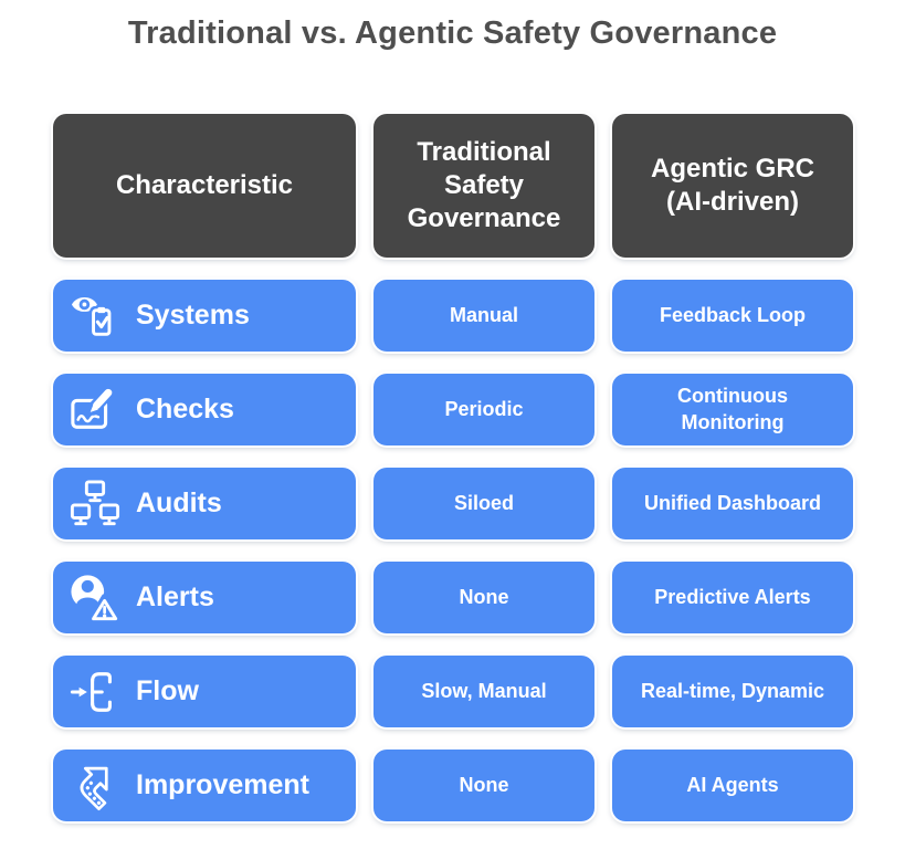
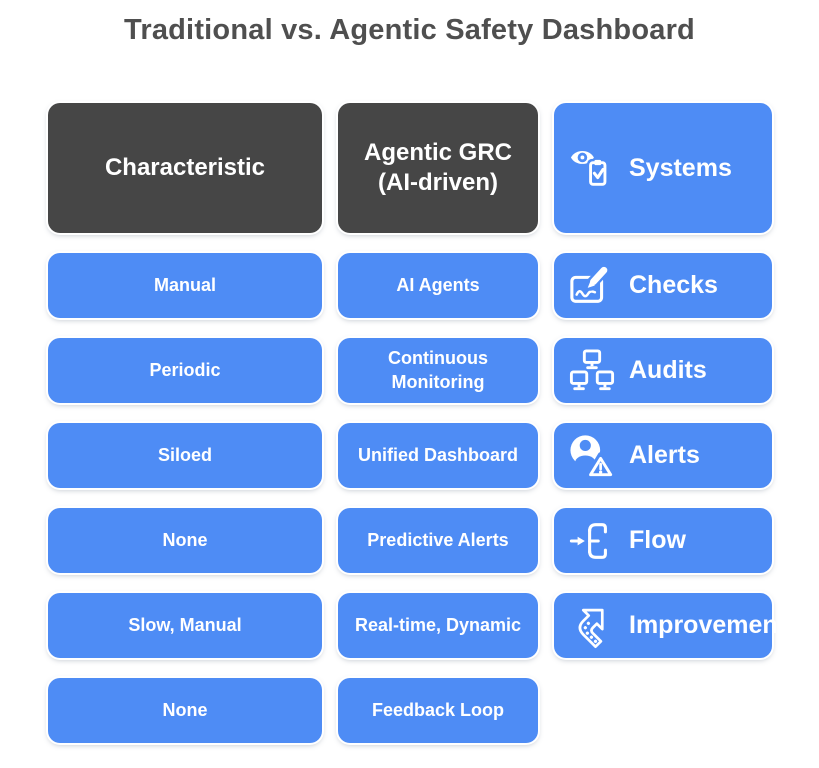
- Traditional vs. Agentic Safety Governance
+ Traditional vs. Agentic Safety Dashboard
  Characteristic
- Traditional Safety Governance
  Agentic GRC (AI-driven)
  Systems
  Manual
- Feedback Loop
+ AI Agents
  Checks
  Periodic
  Continuous Monitoring
  Audits
  Siloed
  Unified Dashboard
  Alerts
  None
  Predictive Alerts
  Flow
  Slow, Manual
  Real-time, Dynamic
  Improvement
  None
- AI Agents
+ Feedback Loop
